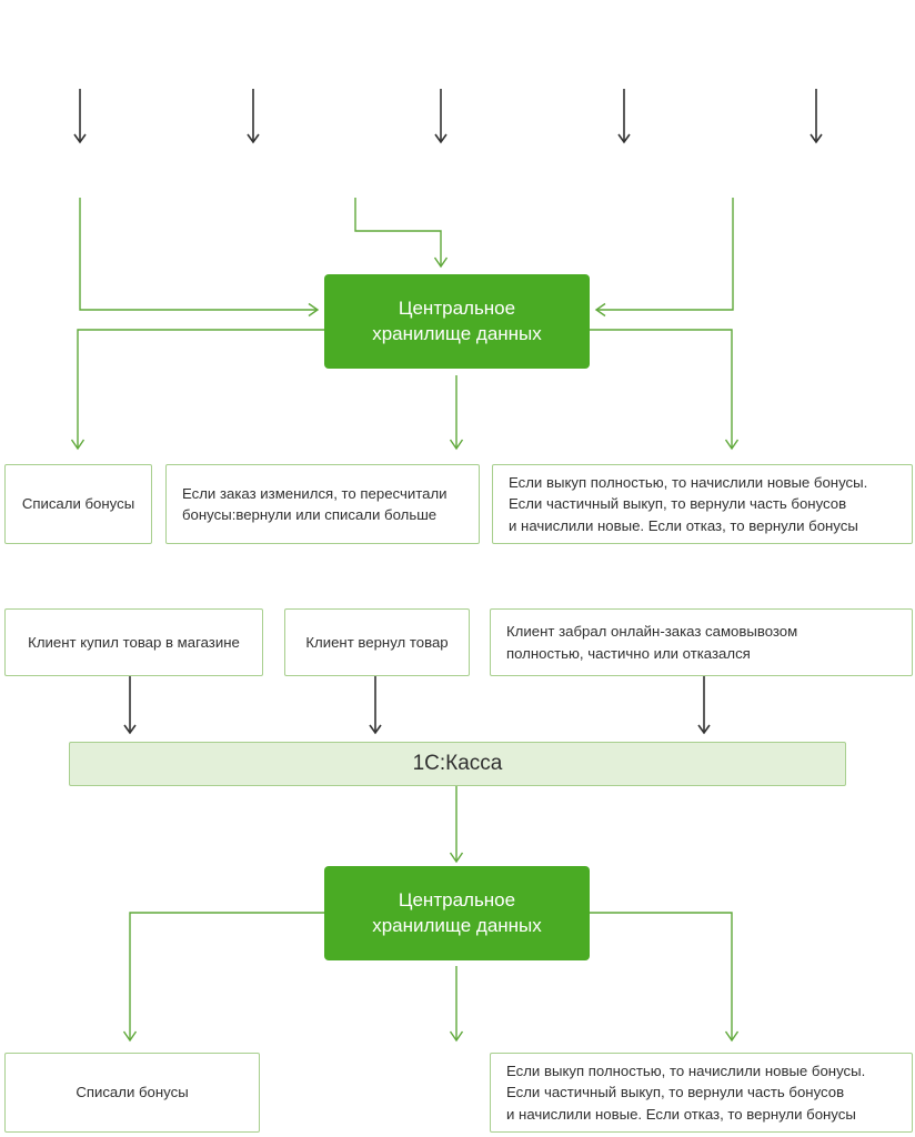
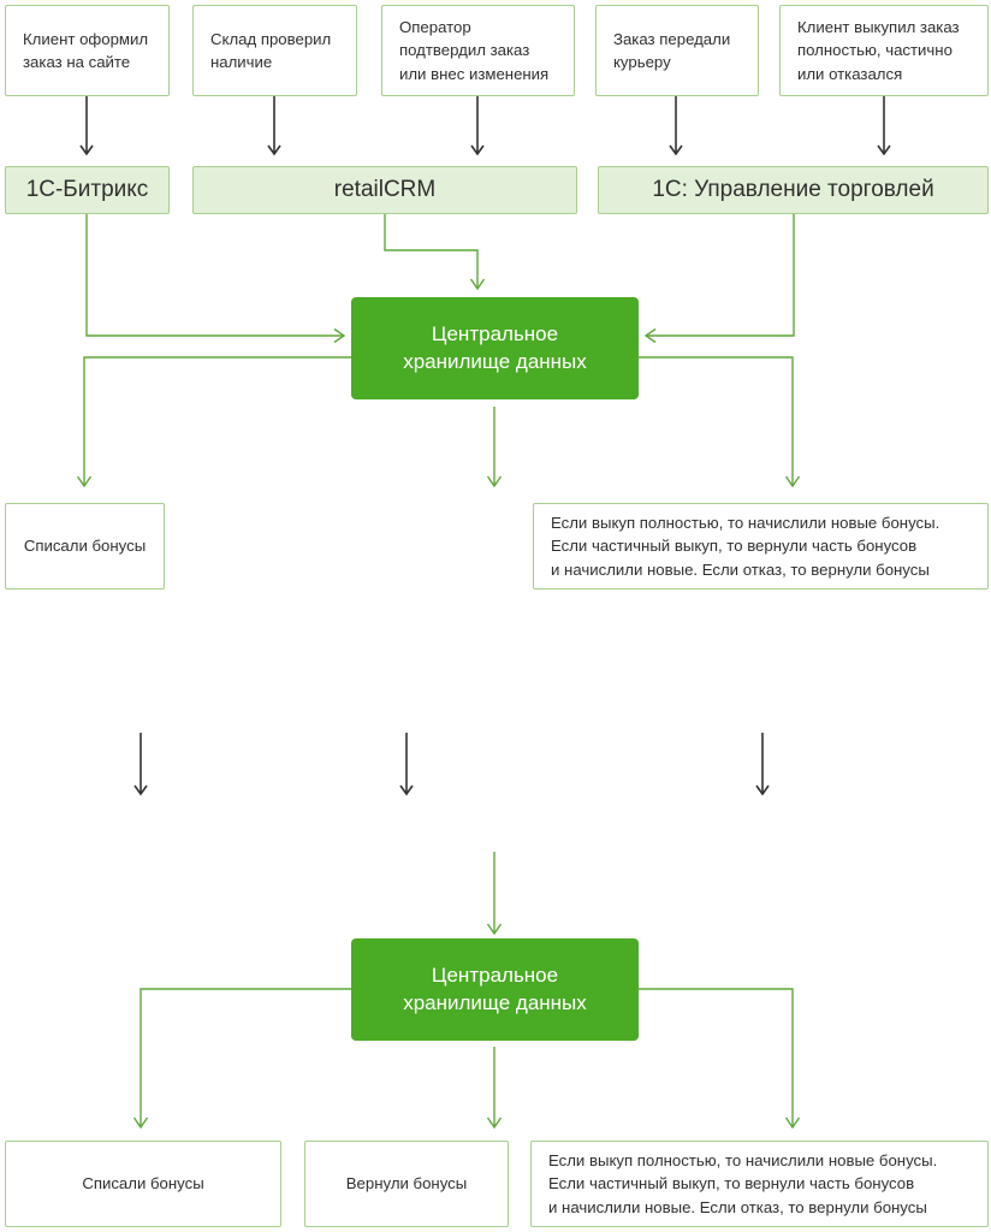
+ Клиент оформил
+ заказ на сайте
+ Склад проверил
+ наличие
+ Оператор
+ подтвердил заказ
+ или внес изменения
+ Заказ передали
+ курьеру
+ Клиент выкупил заказ
+ полностью, частично
+ или отказался
+ 1С-Битрикс
+ retailCRM
+ 1С: Управление торговлей
  Центральное
  хранилище данных
  Списали бонусы
- Если заказ изменился, то пересчитали
- бонусы:вернули или списали больше
  Если выкуп полностью, то начислили новые бонусы.
  Если частичный выкуп, то вернули часть бонусов
  и начислили новые. Если отказ, то вернули бонусы
- Клиент купил товар в магазине
- Клиент вернул товар
- Клиент забрал онлайн-заказ самовывозом
- полностью, частично или отказался
- 1С:Касса
  Центральное
  хранилище данных
  Списали бонусы
+ Вернули бонусы
  Если выкуп полностью, то начислили новые бонусы.
  Если частичный выкуп, то вернули часть бонусов
  и начислили новые. Если отказ, то вернули бонусы
